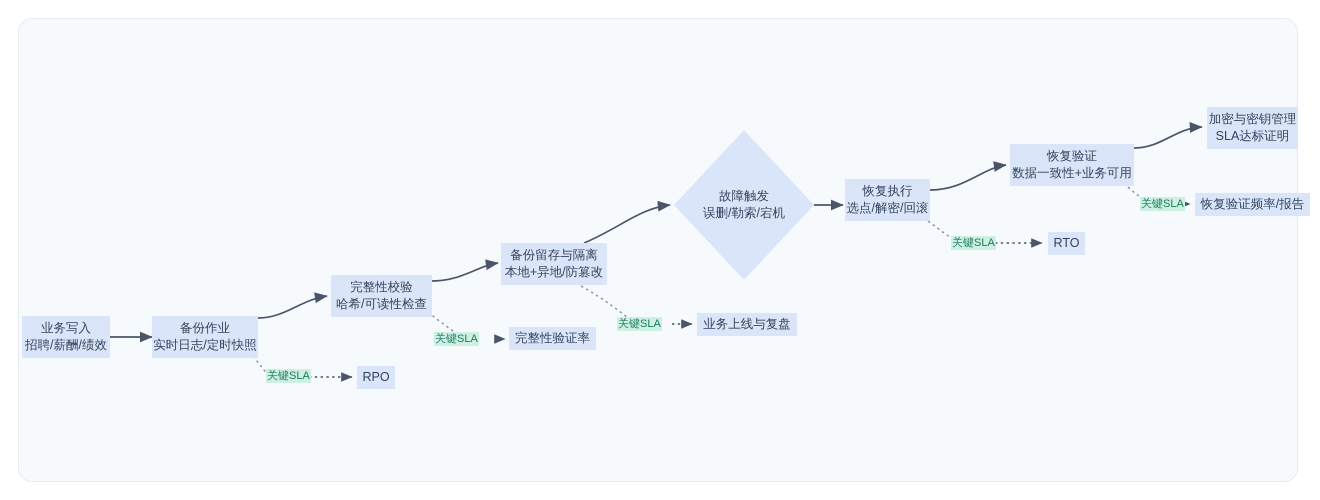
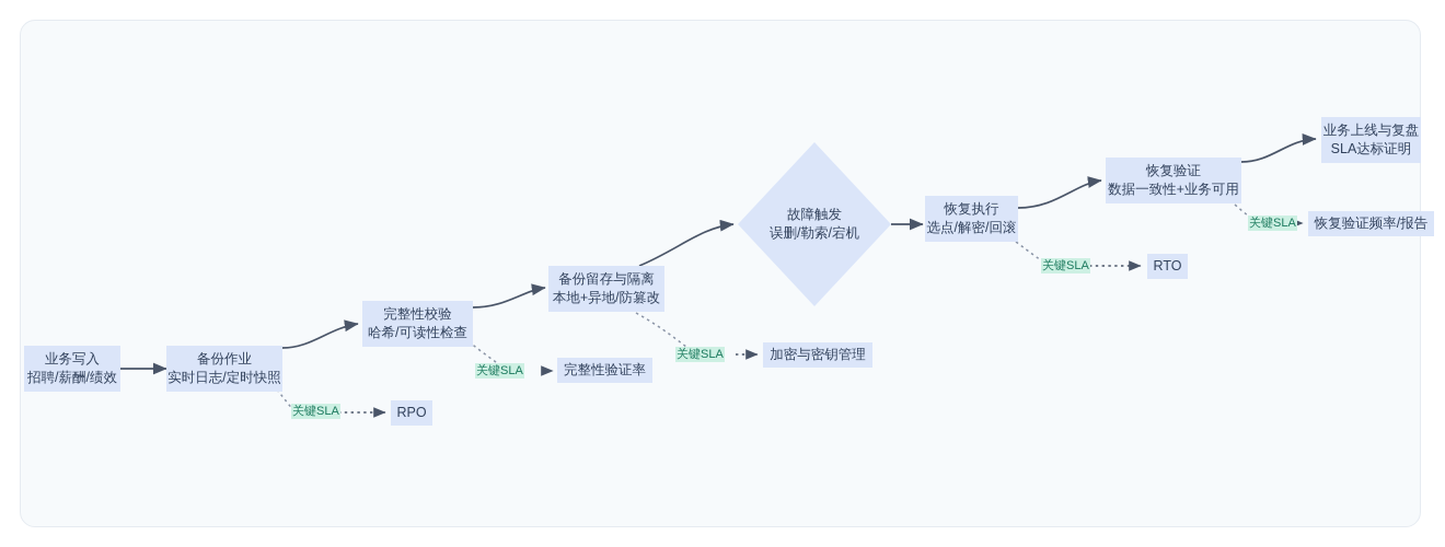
  业务写入
  招聘/薪酬/绩效
  备份作业
  实时日志/定时快照
  完整性校验
  哈希/可读性检查
  备份留存与隔离
  本地+异地/防篡改
  故障触发
  误删/勒索/宕机
  恢复执行
  选点/解密/回滚
  恢复验证
  数据一致性+业务可用
- 加密与密钥管理
+ 业务上线与复盘
  SLA达标证明
  RPO
  完整性验证率
- 业务上线与复盘
+ 加密与密钥管理
  RTO
  恢复验证频率/报告
  关键SLA
  关键SLA
  关键SLA
  关键SLA
  关键SLA
